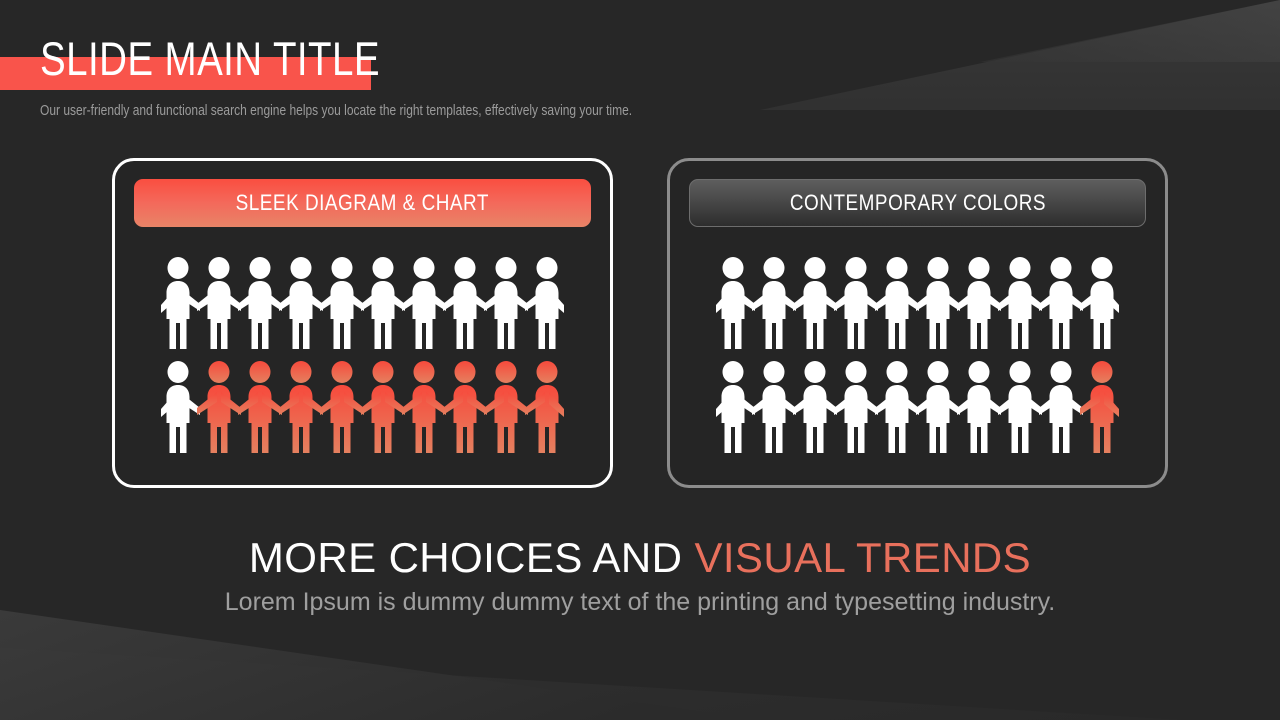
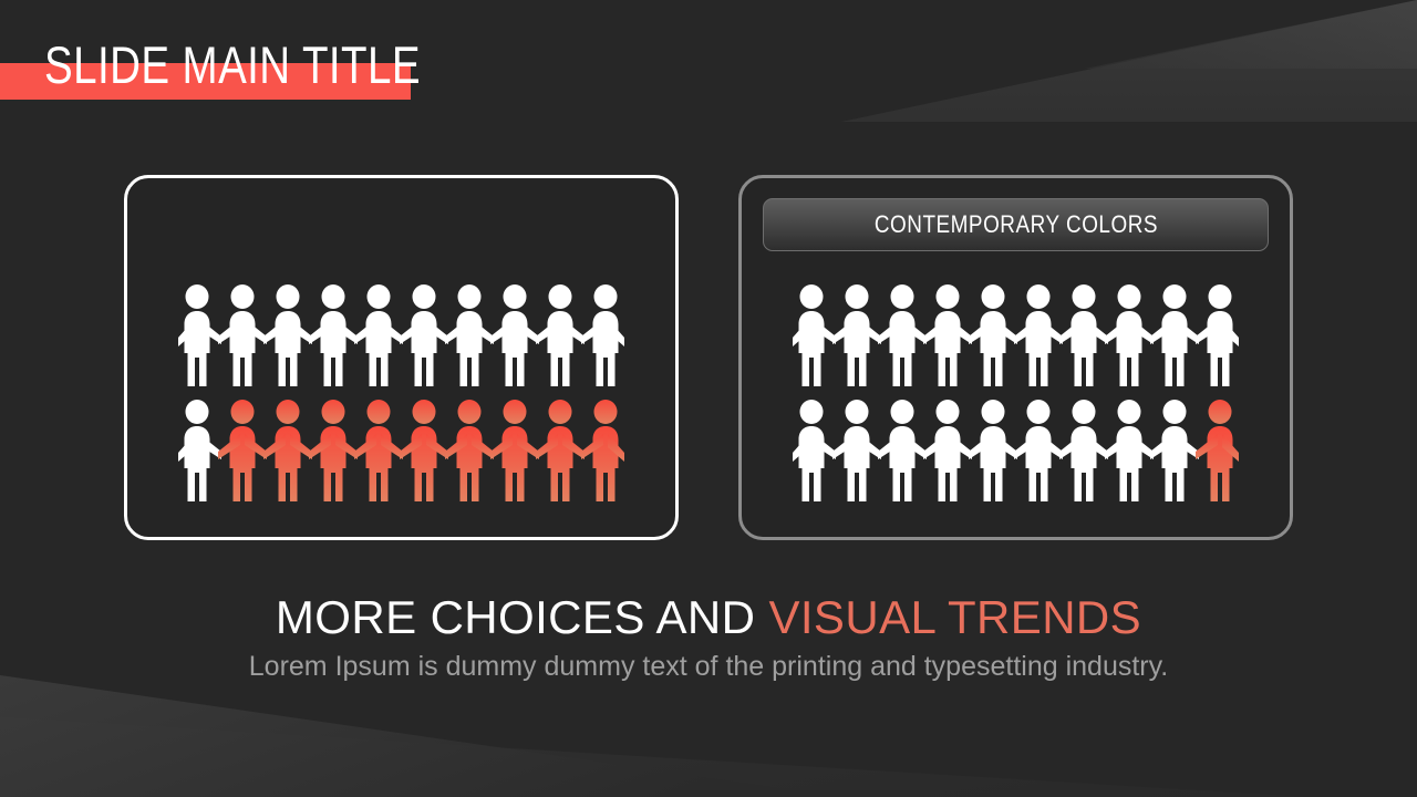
  SLIDE MAIN TITLE
- Our user-friendly and functional search engine helps you locate the right templates, effectively saving your time.
- SLEEK DIAGRAM & CHART
  CONTEMPORARY COLORS
  MORE CHOICES AND VISUAL TRENDS
  Lorem Ipsum is dummy dummy text of the printing and typesetting industry.
